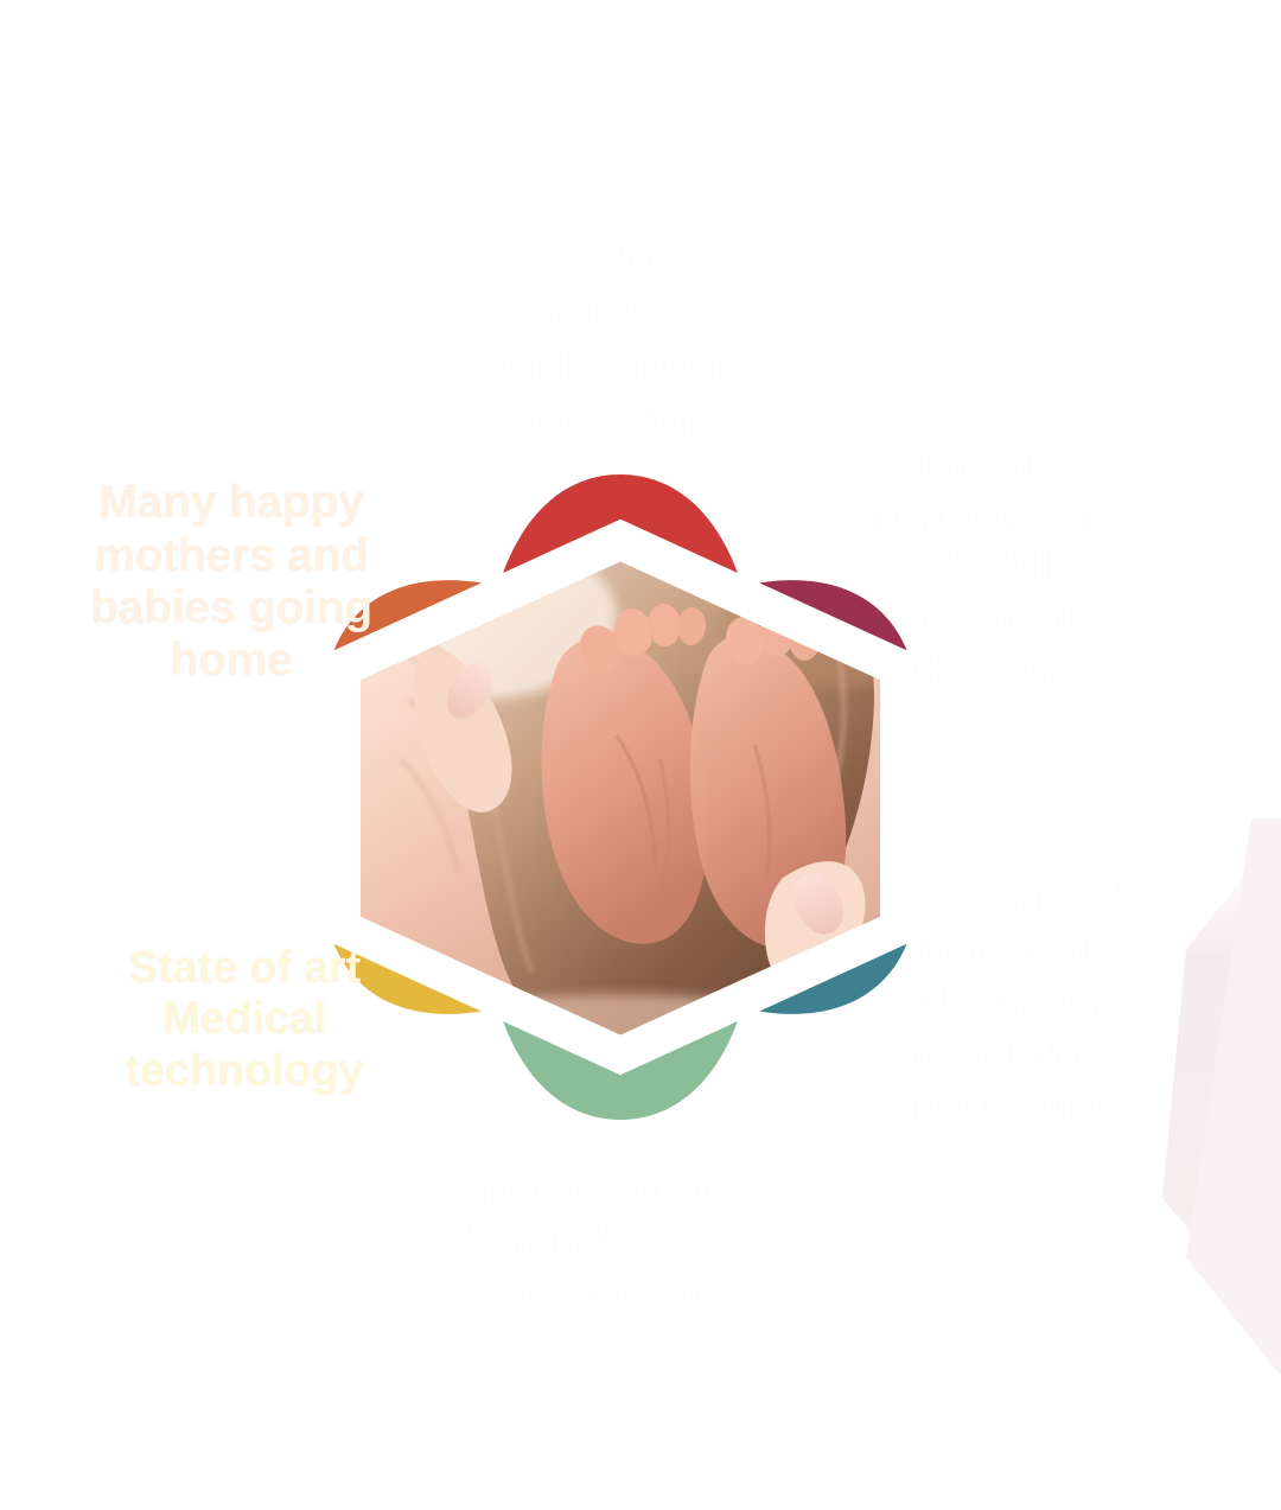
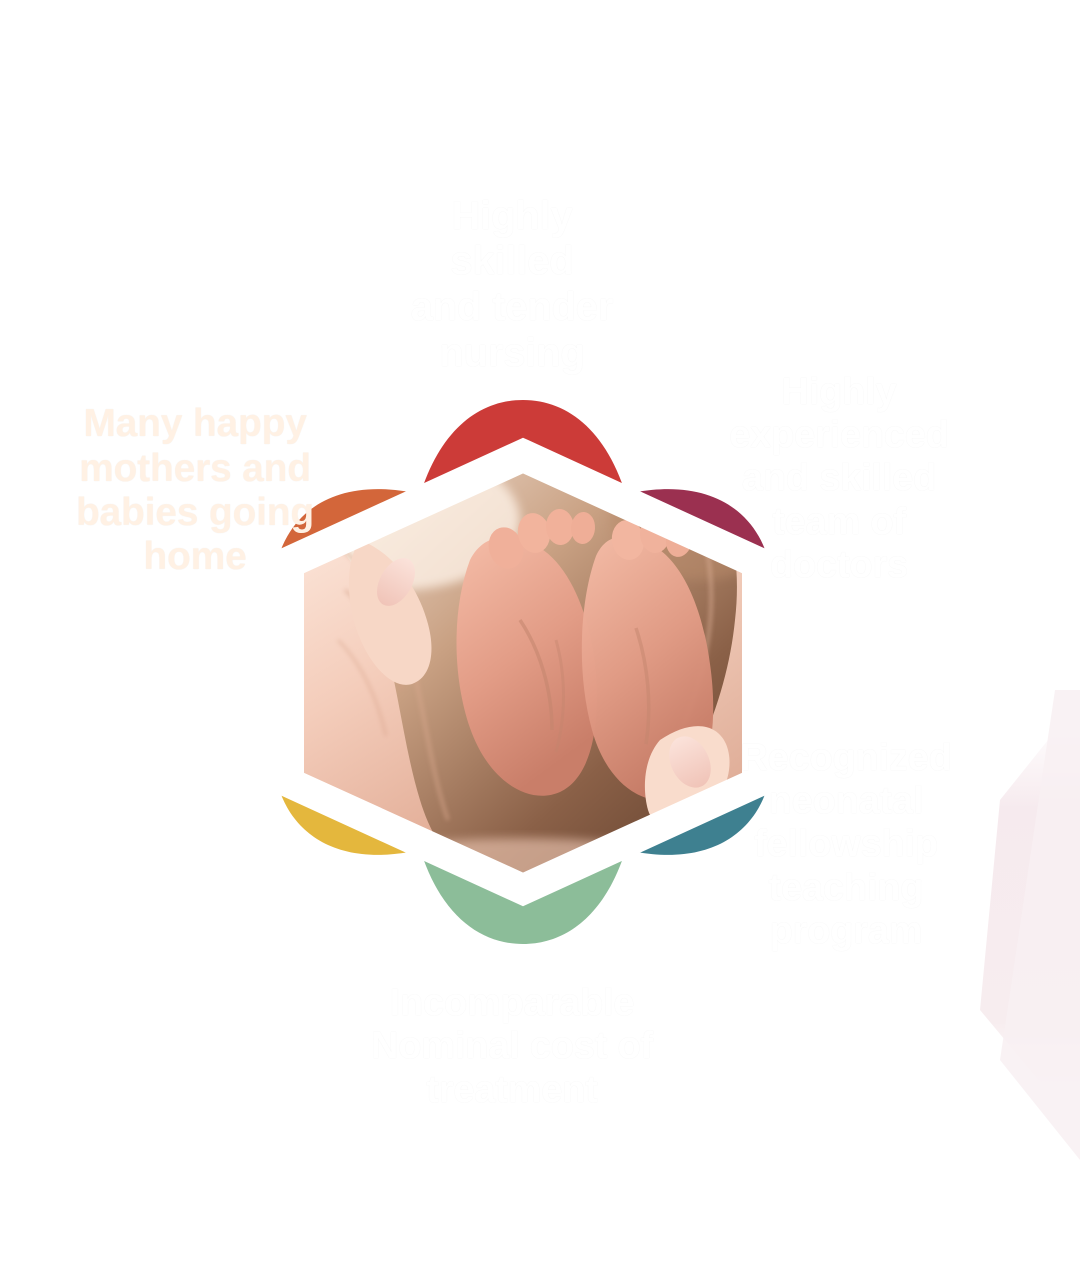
  Recognized
- State of art
- Medical
- technology
  Many happy
  mothers and
  babies going
  home
